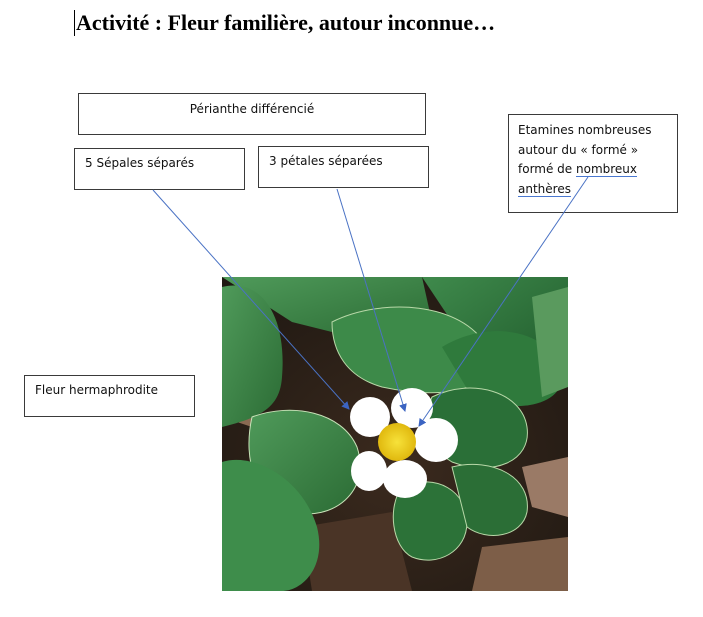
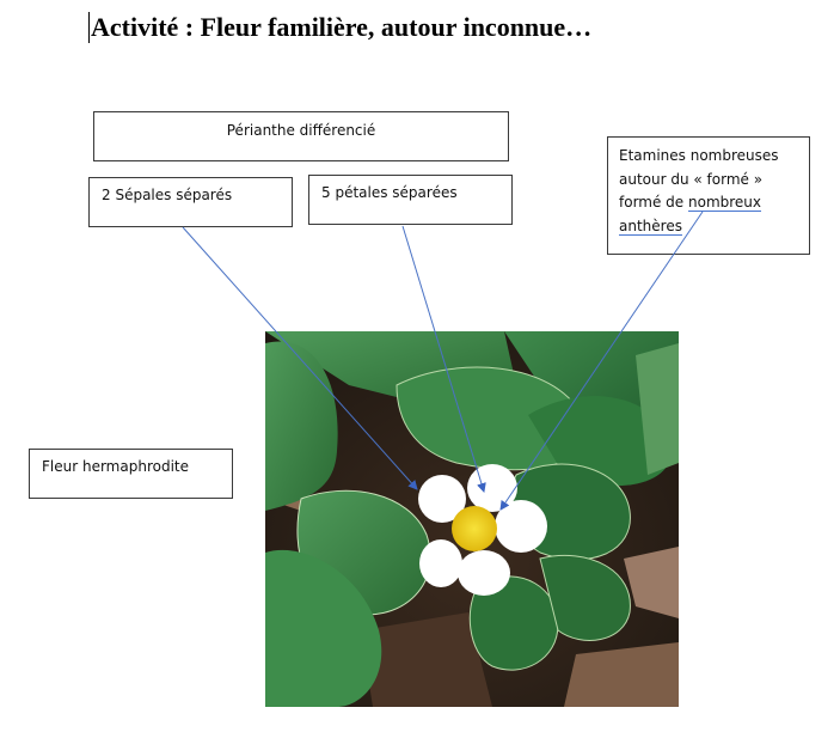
  Activité : Fleur familière, autour inconnue…
  Périanthe différencié
- 5 Sépales séparés
+ 2 Sépales séparés
- 3 pétales séparées
+ 5 pétales séparées
  Etamines nombreuses
  autour du « formé »
  formé de nombreux
  anthères
  Fleur hermaphrodite
